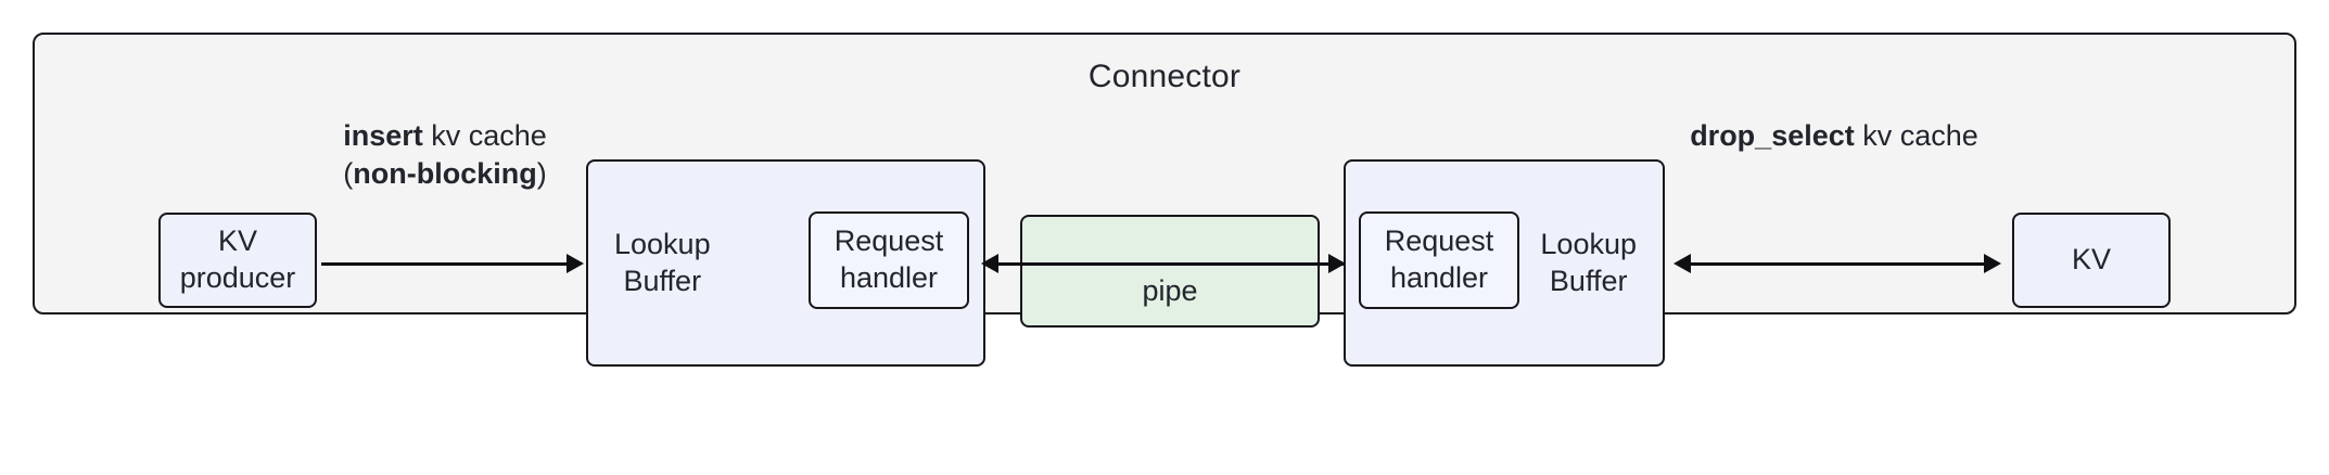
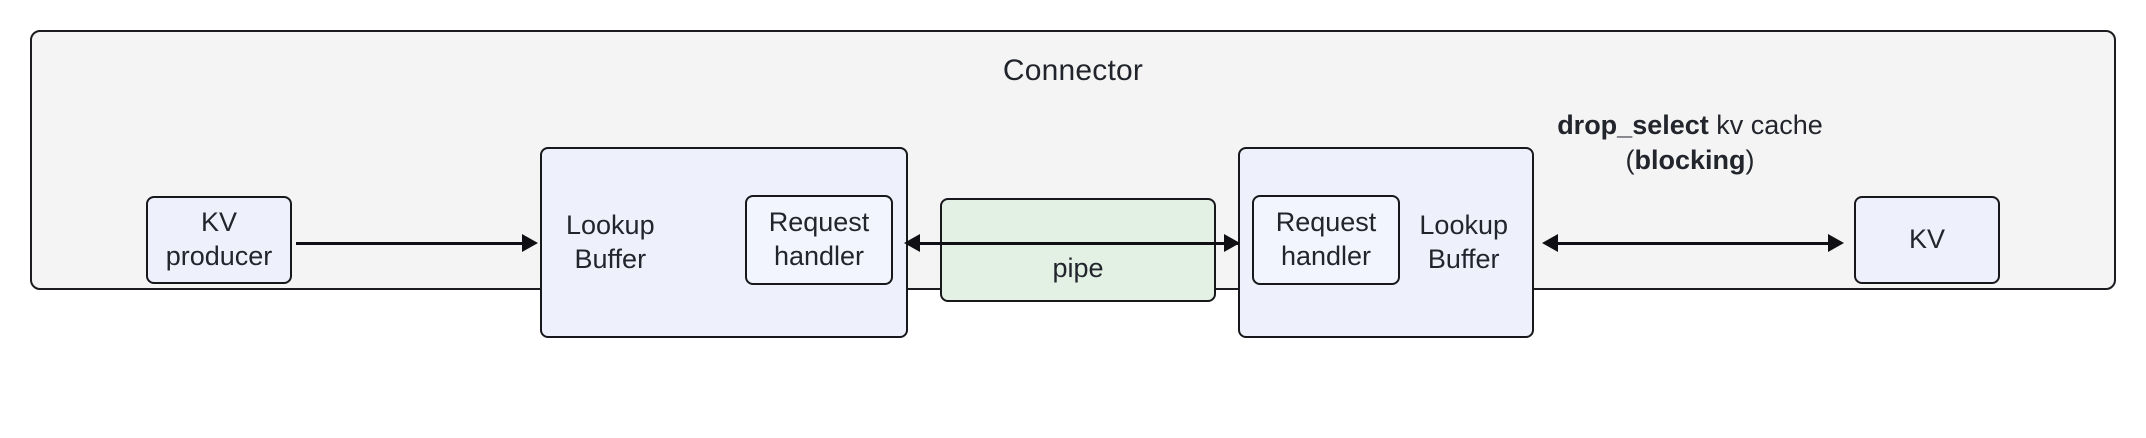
  Connector
  KV
  producer
  Lookup
  Buffer
  Request
  handler
  pipe
  Lookup
  Buffer
  Request
  handler
  KV
- insert kv cache
- (non-blocking)
  drop_select kv cache
+ (blocking)
